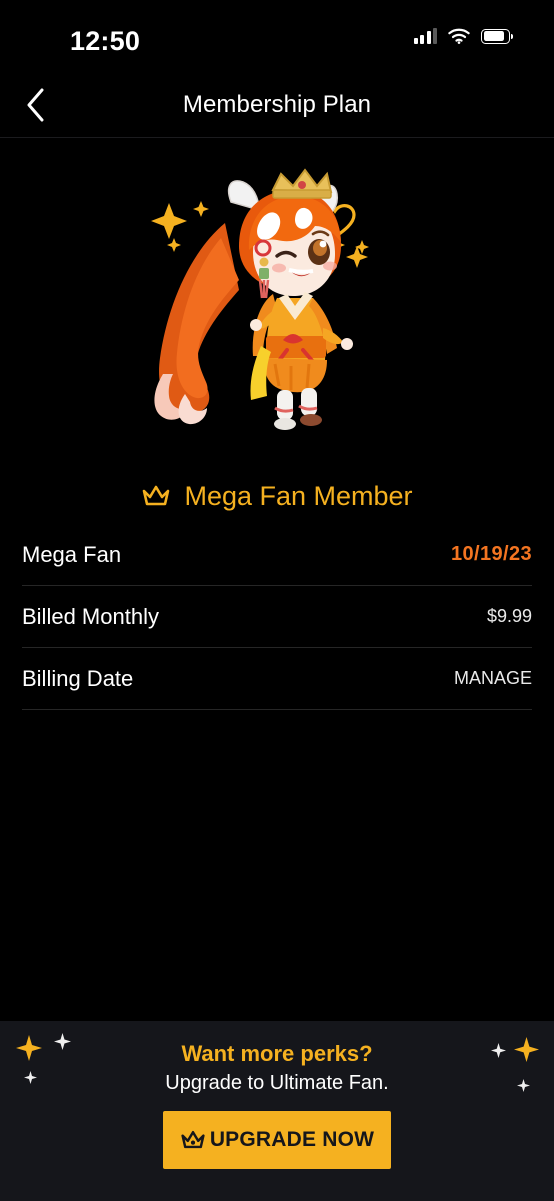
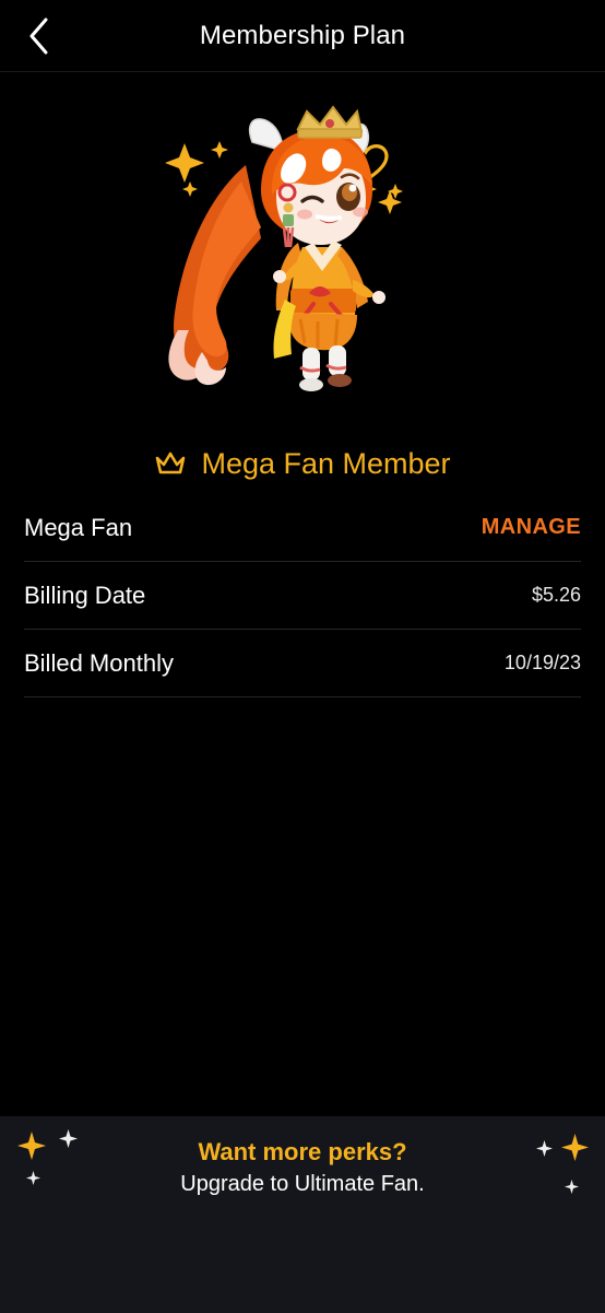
- 12:50
  Membership Plan
  Mega Fan Member
  Mega Fan
- 10/19/23
+ MANAGE
- Billed Monthly
+ Billing Date
- $9.99
+ $5.26
- Billing Date
+ Billed Monthly
- MANAGE
+ 10/19/23
  Want more perks?
  Upgrade to Ultimate Fan.
- UPGRADE NOW
